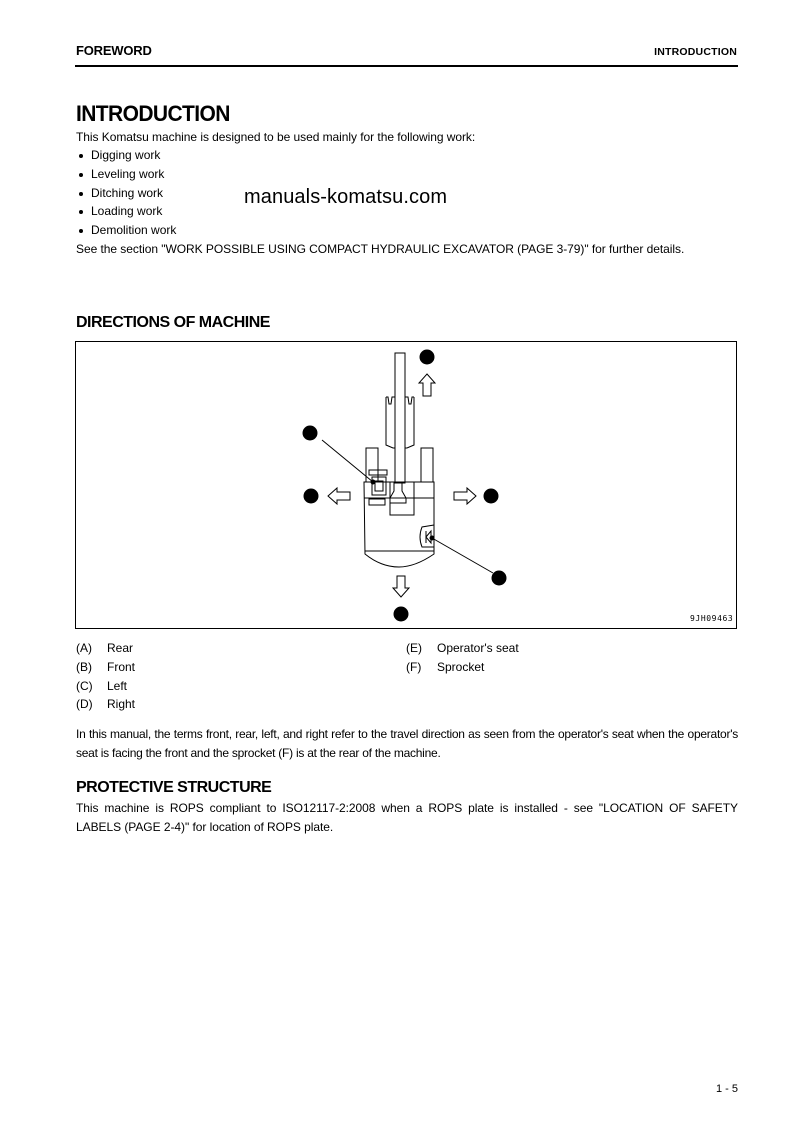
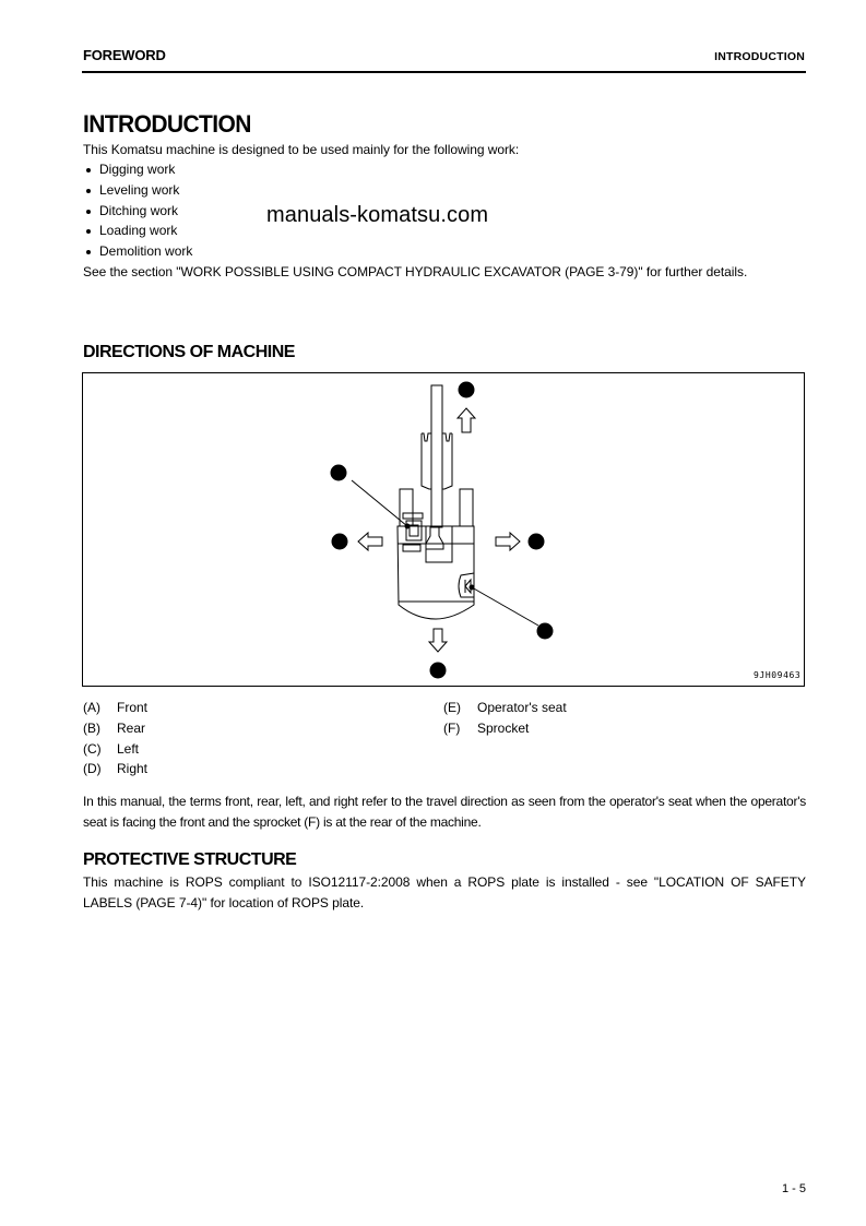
  FOREWORD
  INTRODUCTION
  INTRODUCTION
  This Komatsu machine is designed to be used mainly for the following work:
  Digging work
  Leveling work
  Ditching work
  Loading work
  Demolition work
  manuals-komatsu.com
  See the section "WORK POSSIBLE USING COMPACT HYDRAULIC EXCAVATOR (PAGE 3-79)" for further details.
  DIRECTIONS OF MACHINE
  A
  B
  C
  D
  E
  F
  9JH09463
  (A)
- Rear
+ Front
  (B)
- Front
+ Rear
  (C)
  Left
  (D)
  Right
  (E)
  Operator's seat
  (F)
  Sprocket
  In this manual, the terms front, rear, left, and right refer to the travel direction as seen from the operator's seat when the operator's seat is facing the front and the sprocket (F) is at the rear of the machine.
  PROTECTIVE STRUCTURE
- This machine is ROPS compliant to ISO12117-2:2008 when a ROPS plate is installed - see "LOCATION OF SAFETY LABELS (PAGE 2-4)" for location of ROPS plate.
+ This machine is ROPS compliant to ISO12117-2:2008 when a ROPS plate is installed - see "LOCATION OF SAFETY LABELS (PAGE 7-4)" for location of ROPS plate.
  1 - 5
